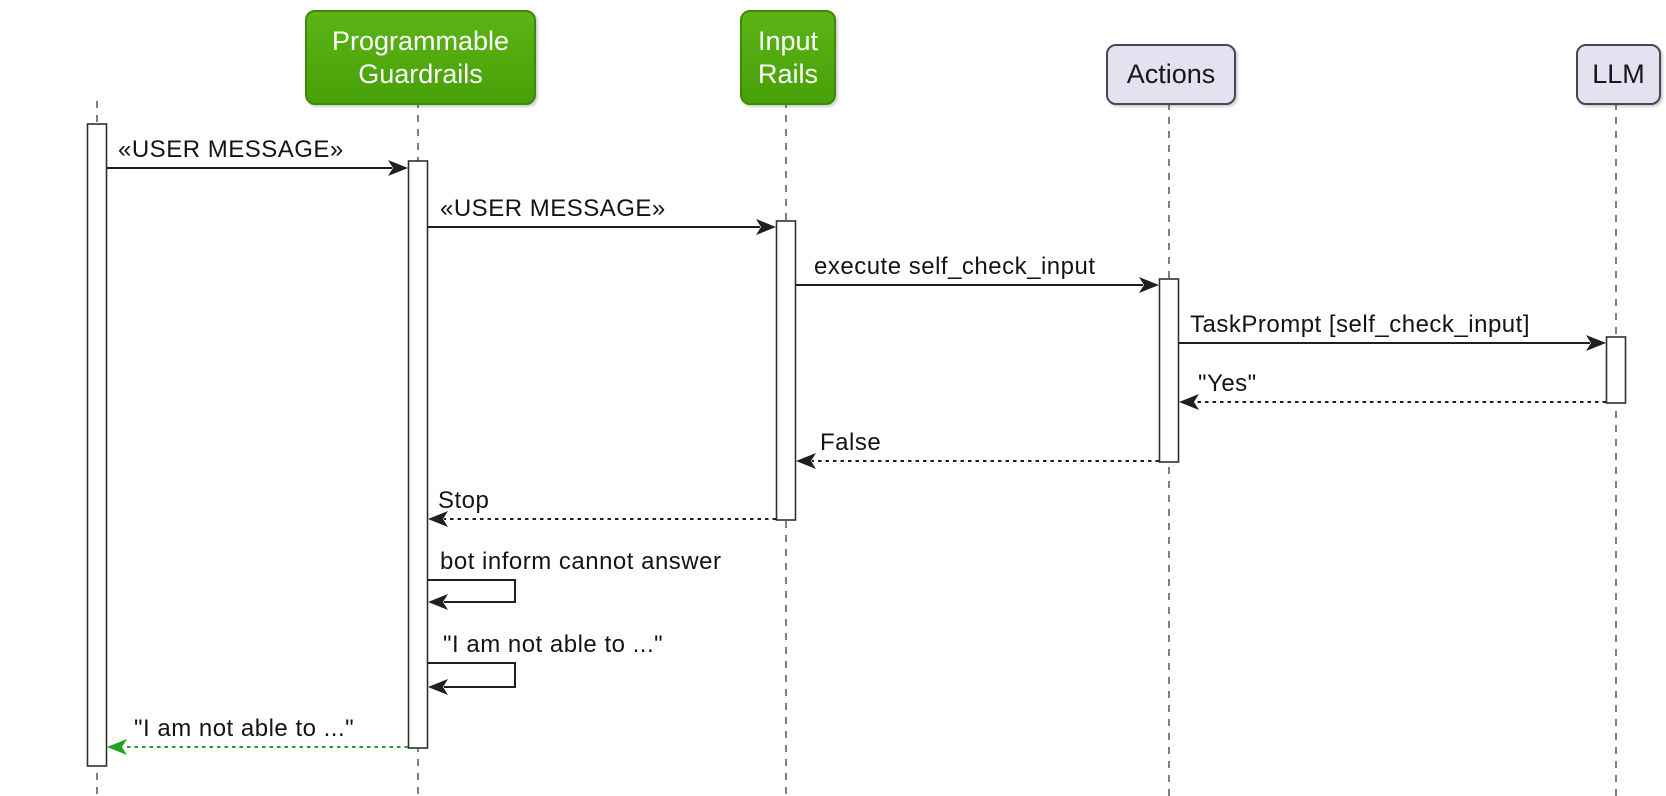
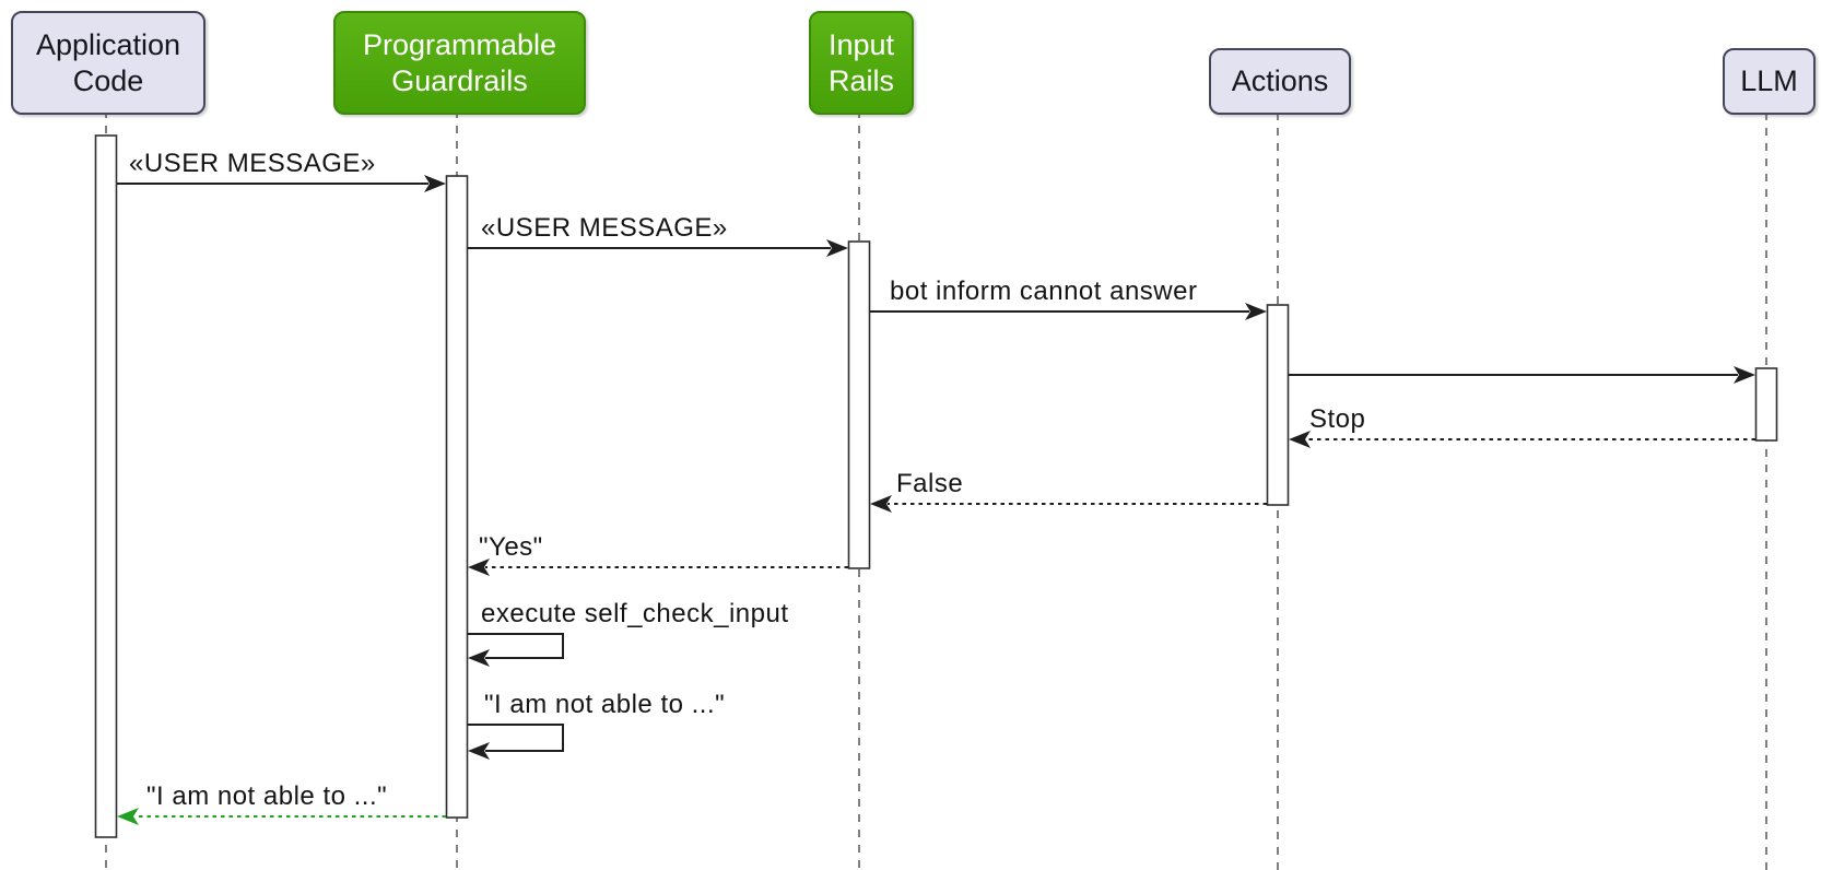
+ Application
+ Code
  Programmable
  Guardrails
  Input
  Rails
  Actions
  LLM
  «USER MESSAGE»
  «USER MESSAGE»
- execute self_check_input
+ bot inform cannot answer
- TaskPrompt [self_check_input]
- "Yes"
+ Stop
  False
- Stop
+ "Yes"
- bot inform cannot answer
+ execute self_check_input
  "I am not able to ..."
  "I am not able to ..."
